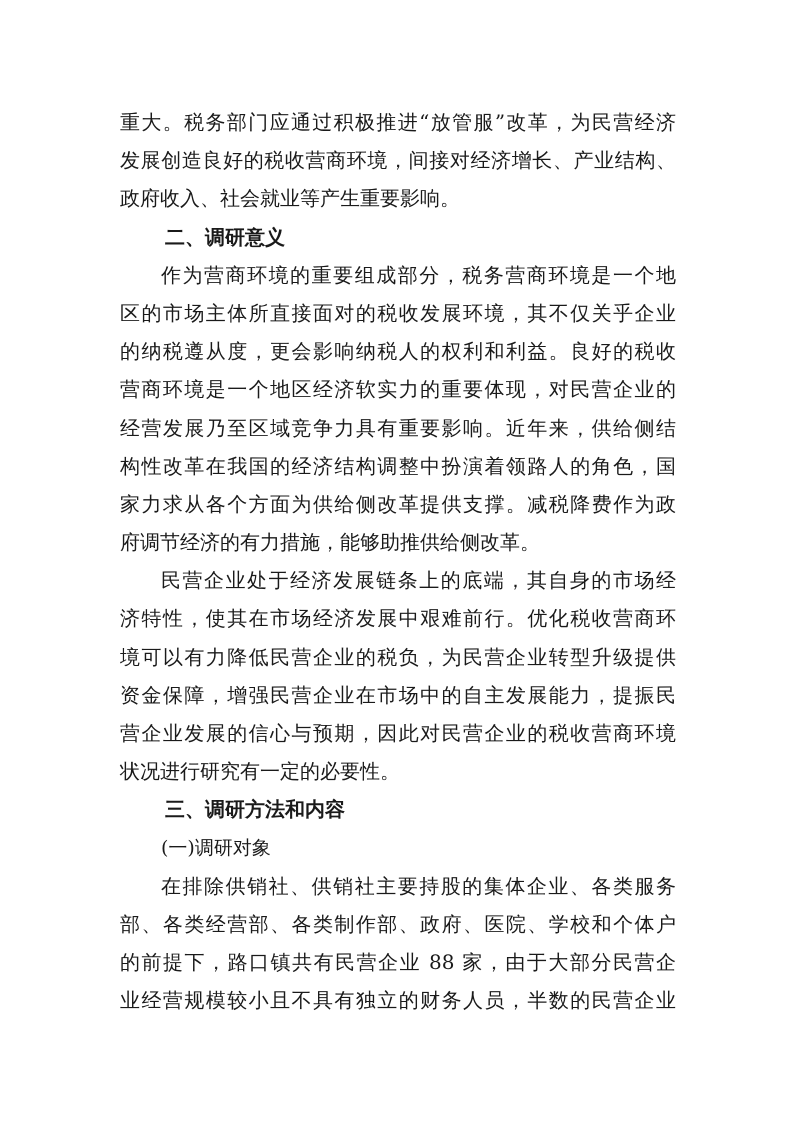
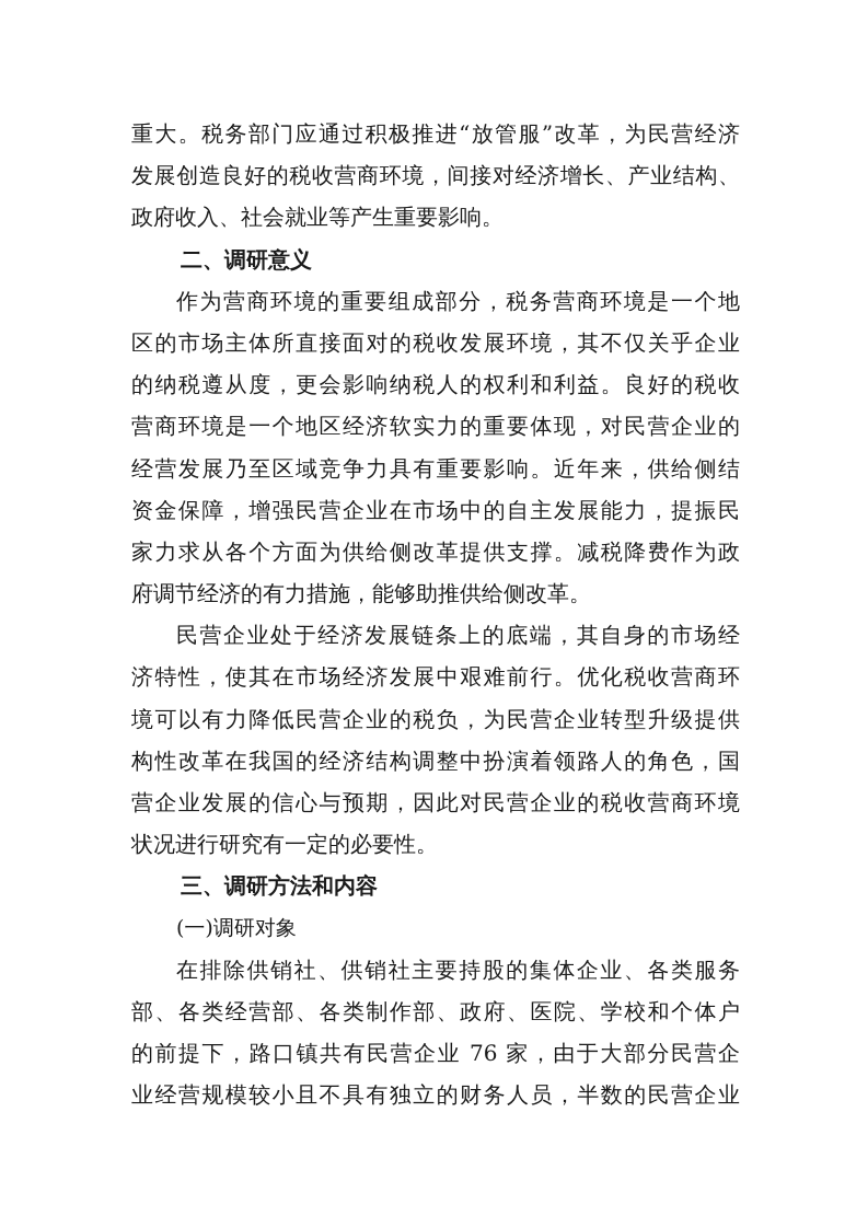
  重大。税务部门应通过积极推进“放管服”改革，为民营经济
  发展创造良好的税收营商环境，间接对经济增长、产业结构、
  政府收入、社会就业等产生重要影响。
  二、调研意义
  作为营商环境的重要组成部分，税务营商环境是一个地
  区的市场主体所直接面对的税收发展环境，其不仅关乎企业
  的纳税遵从度，更会影响纳税人的权利和利益。良好的税收
  营商环境是一个地区经济软实力的重要体现，对民营企业的
  经营发展乃至区域竞争力具有重要影响。近年来，供给侧结
- 构性改革在我国的经济结构调整中扮演着领路人的角色，国
+ 资金保障，增强民营企业在市场中的自主发展能力，提振民
  家力求从各个方面为供给侧改革提供支撑。减税降费作为政
  府调节经济的有力措施，能够助推供给侧改革。
  民营企业处于经济发展链条上的底端，其自身的市场经
  济特性，使其在市场经济发展中艰难前行。优化税收营商环
  境可以有力降低民营企业的税负，为民营企业转型升级提供
- 资金保障，增强民营企业在市场中的自主发展能力，提振民
+ 构性改革在我国的经济结构调整中扮演着领路人的角色，国
  营企业发展的信心与预期，因此对民营企业的税收营商环境
  状况进行研究有一定的必要性。
  三、调研方法和内容
  (一)调研对象
  在排除供销社、供销社主要持股的集体企业、各类服务
  部、各类经营部、各类制作部、政府、医院、学校和个体户
- 的前提下，路口镇共有民营企业 88 家，由于大部分民营企
+ 的前提下，路口镇共有民营企业 76 家，由于大部分民营企
  业经营规模较小且不具有独立的财务人员，半数的民营企业
